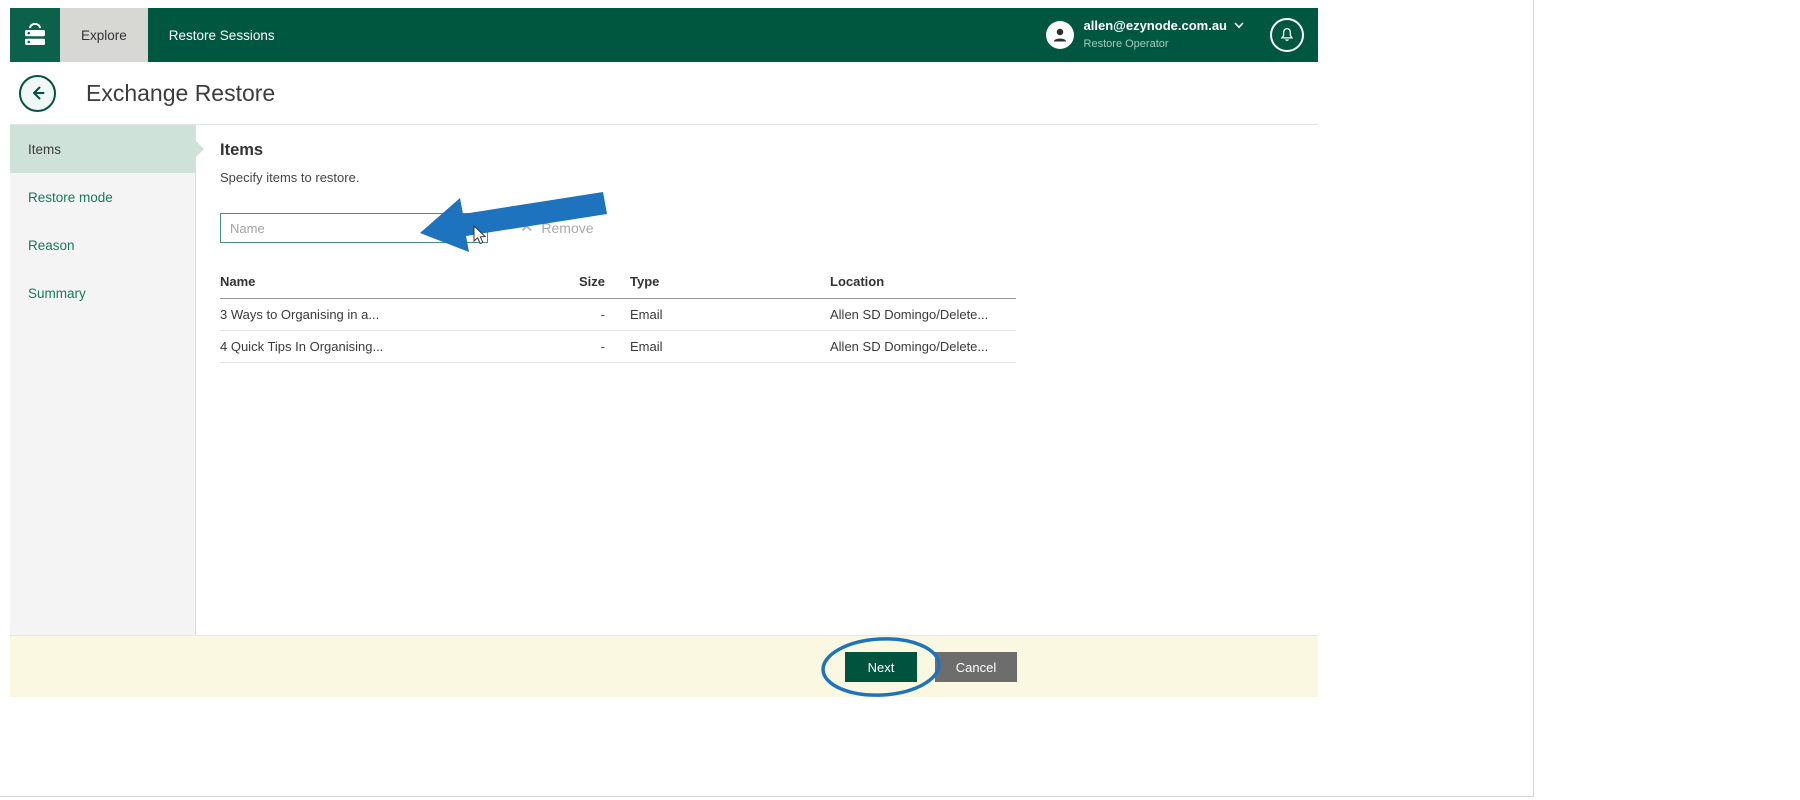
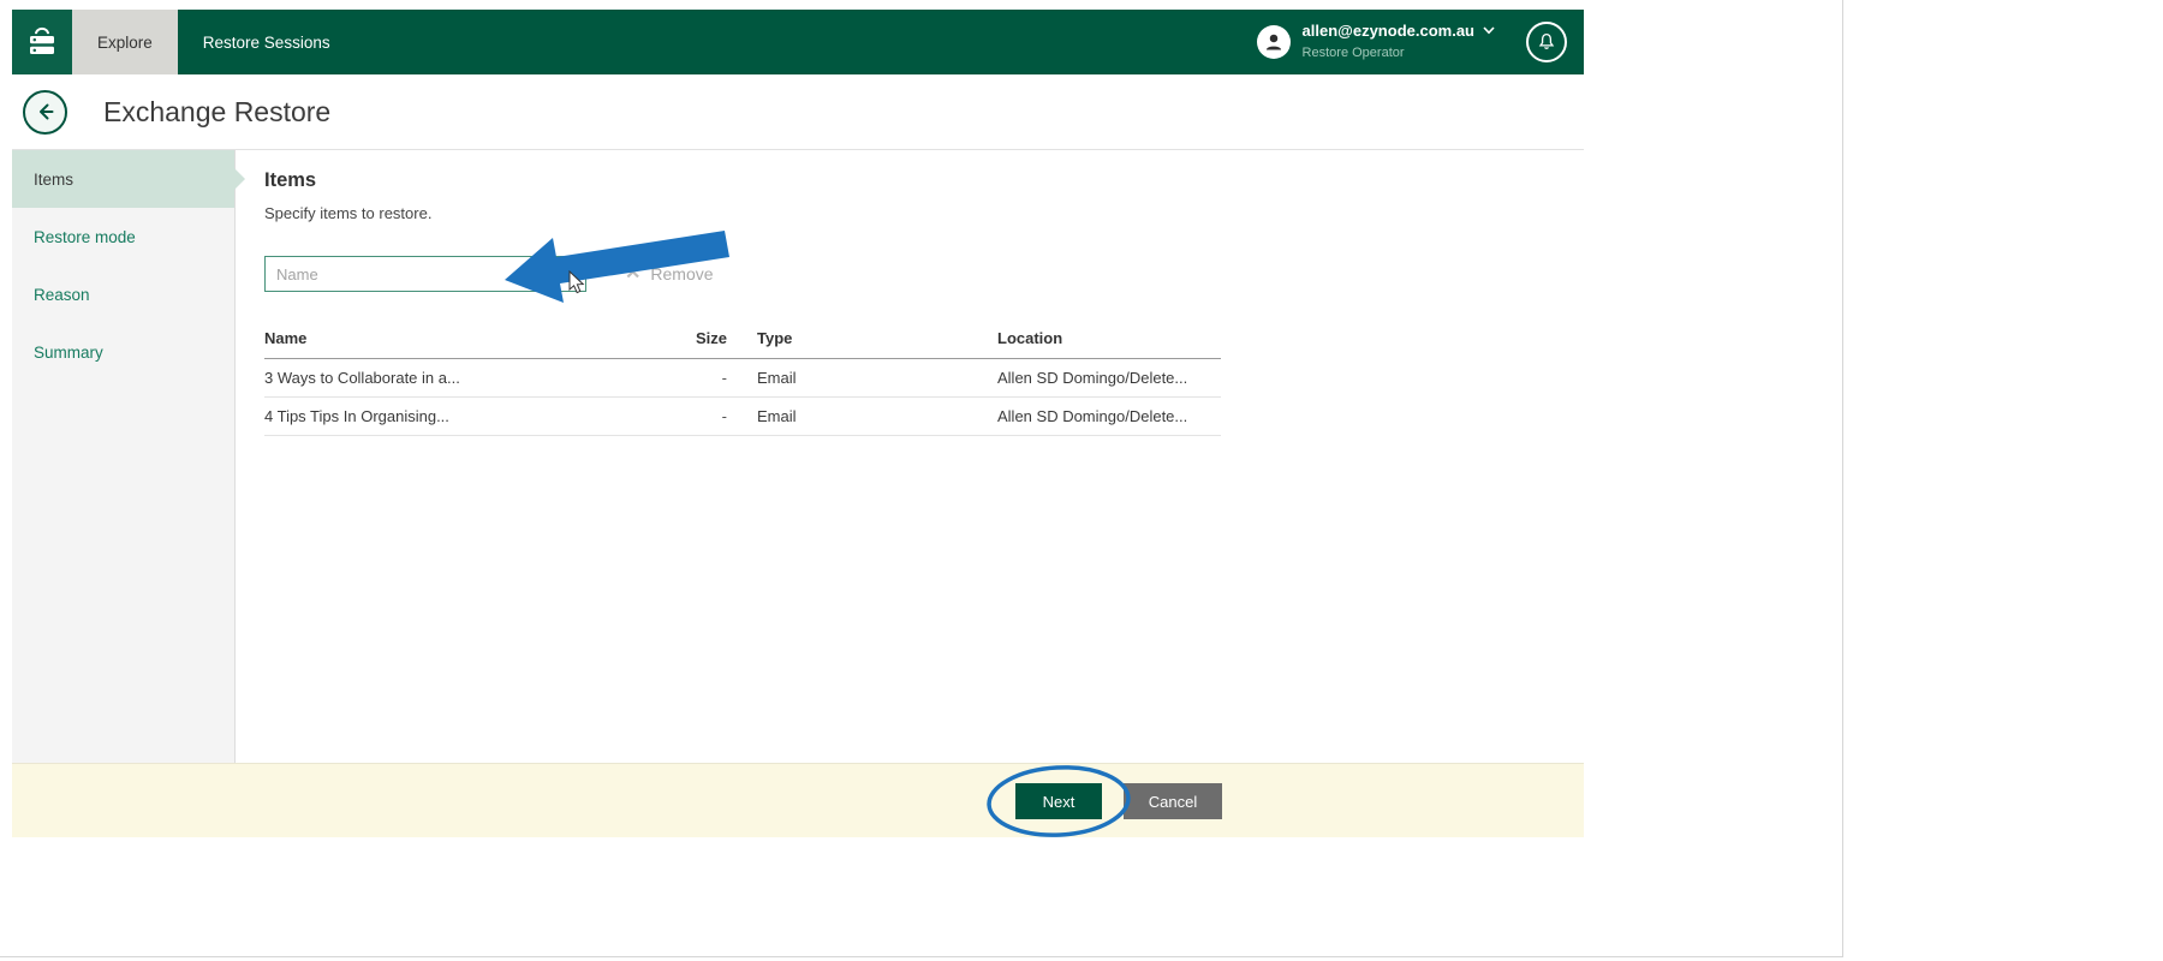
  Explore
  Restore Sessions
  allen@ezynode.com.au
  Restore Operator
  Exchange Restore
  Items
  Restore mode
  Reason
  Summary
  Items
  Specify items to restore.
  Name
  ✕
  Remove
  Name
  Size
  Type
  Location
- 3 Ways to Organising in a...
+ 3 Ways to Collaborate in a...
  -
  Email
  Allen SD Domingo/Delete...
- 4 Quick Tips In Organising...
+ 4 Tips Tips In Organising...
  -
  Email
  Allen SD Domingo/Delete...
  Next
  Cancel
